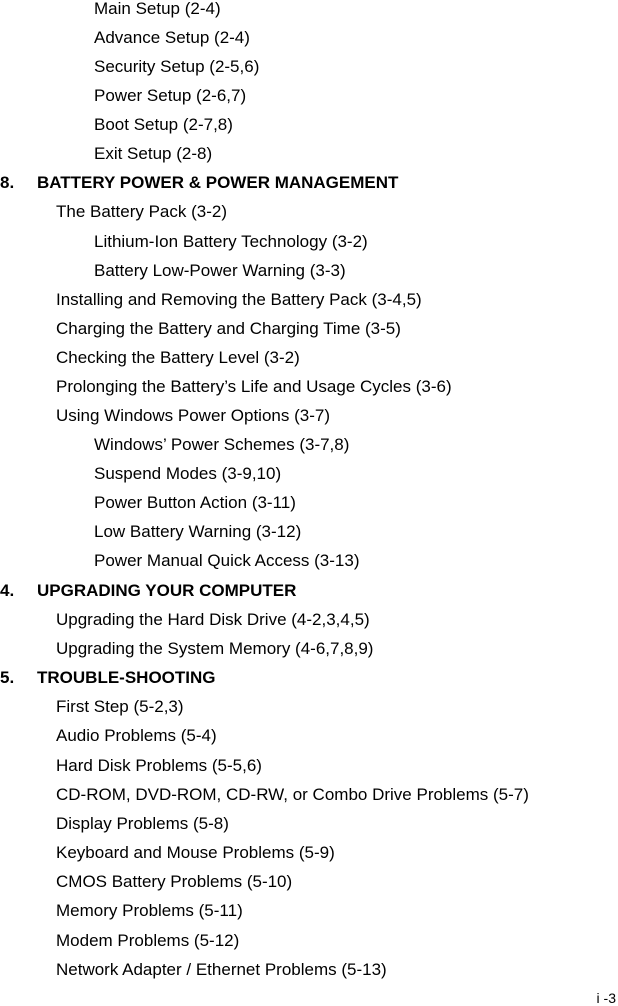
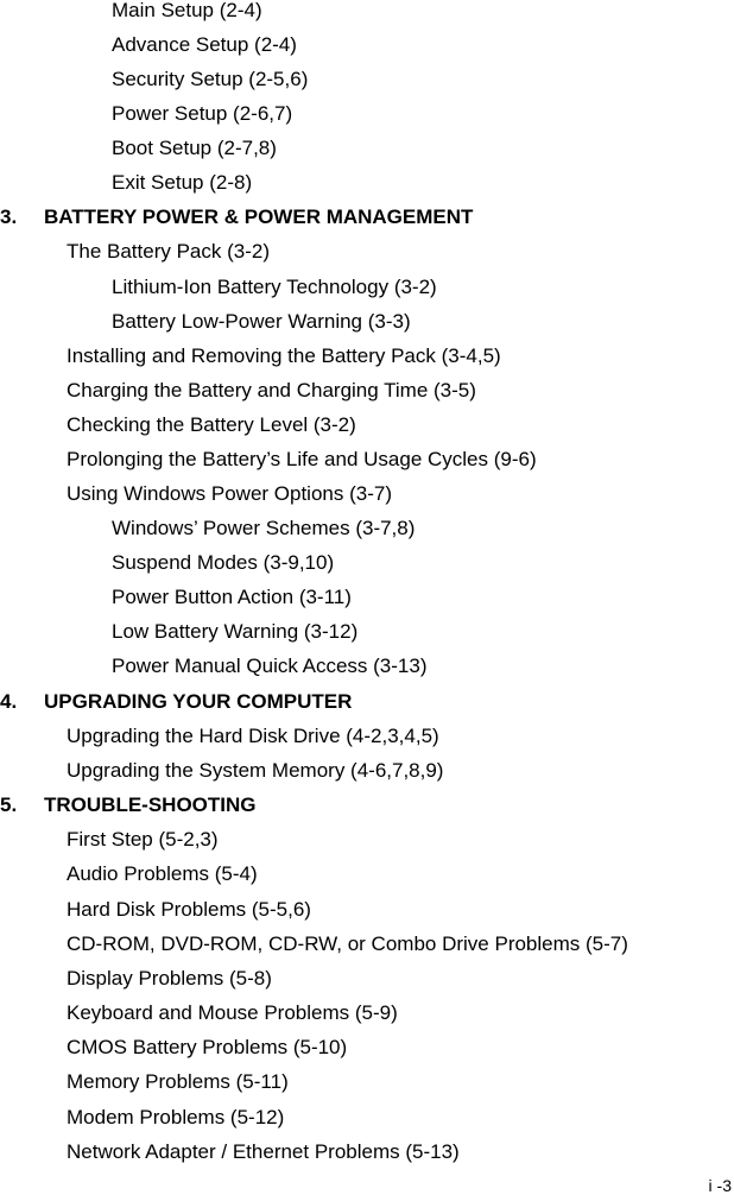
  Main Setup (2-4)
  Advance Setup (2-4)
  Security Setup (2-5,6)
  Power Setup (2-6,7)
  Boot Setup (2-7,8)
  Exit Setup (2-8)
- 8. BATTERY POWER & POWER MANAGEMENT
+ 3. BATTERY POWER & POWER MANAGEMENT
  The Battery Pack (3-2)
  Lithium-Ion Battery Technology (3-2)
  Battery Low-Power Warning (3-3)
  Installing and Removing the Battery Pack (3-4,5)
  Charging the Battery and Charging Time (3-5)
  Checking the Battery Level (3-2)
- Prolonging the Battery’s Life and Usage Cycles (3-6)
+ Prolonging the Battery’s Life and Usage Cycles (9-6)
  Using Windows Power Options (3-7)
  Windows’ Power Schemes (3-7,8)
  Suspend Modes (3-9,10)
  Power Button Action (3-11)
  Low Battery Warning (3-12)
  Power Manual Quick Access (3-13)
  4. UPGRADING YOUR COMPUTER
  Upgrading the Hard Disk Drive (4-2,3,4,5)
  Upgrading the System Memory (4-6,7,8,9)
  5. TROUBLE-SHOOTING
  First Step (5-2,3)
  Audio Problems (5-4)
  Hard Disk Problems (5-5,6)
  CD-ROM, DVD-ROM, CD-RW, or Combo Drive Problems (5-7)
  Display Problems (5-8)
  Keyboard and Mouse Problems (5-9)
  CMOS Battery Problems (5-10)
  Memory Problems (5-11)
  Modem Problems (5-12)
  Network Adapter / Ethernet Problems (5-13)
  i -3
